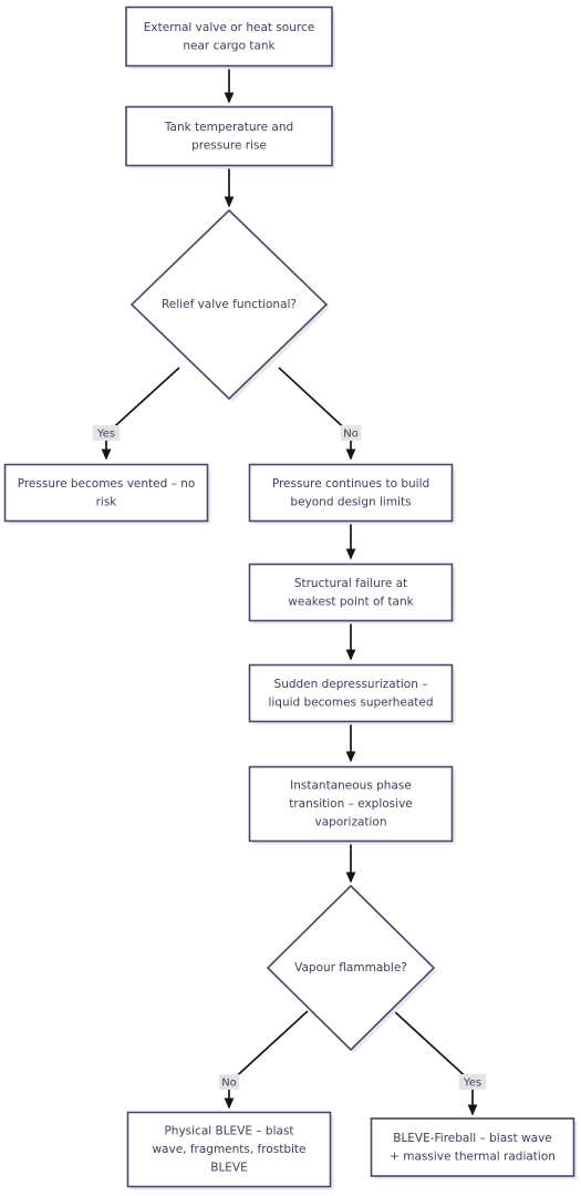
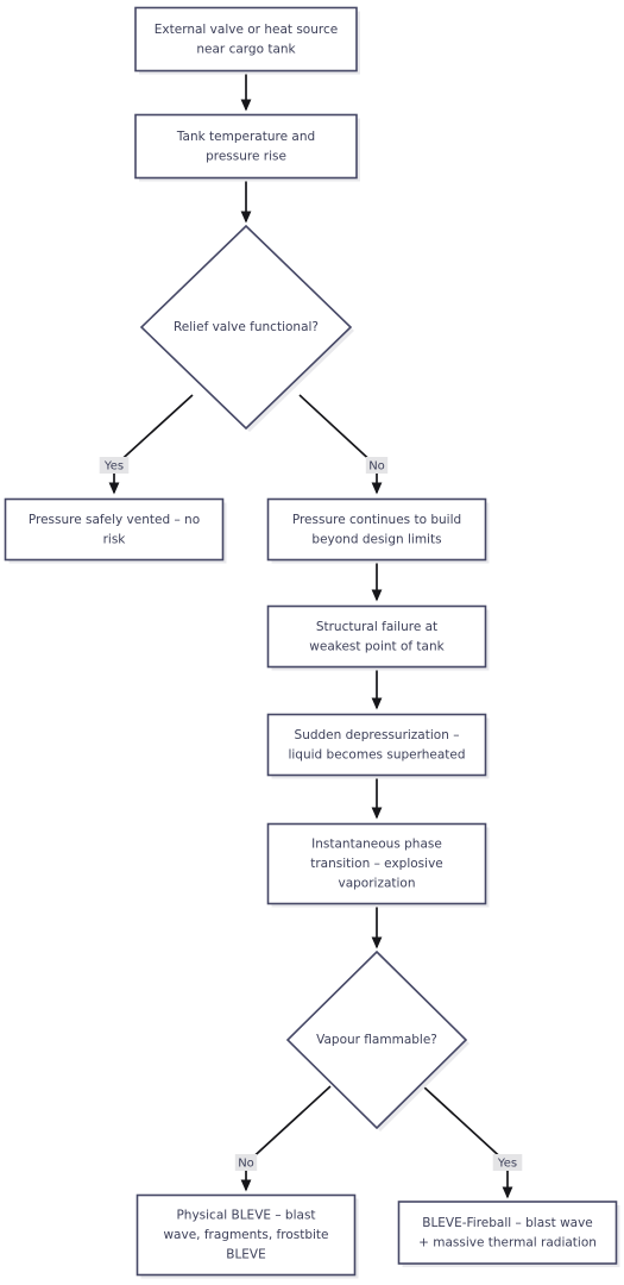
  External valve or heat source
  near cargo tank
  Tank temperature and
  pressure rise
  Relief valve functional?
- Pressure becomes vented – no
+ Pressure safely vented – no
  risk
  Pressure continues to build
  beyond design limits
  Structural failure at
  weakest point of tank
  Sudden depressurization –
  liquid becomes superheated
  Instantaneous phase
  transition – explosive
  vaporization
  Vapour flammable?
  Physical BLEVE – blast
  wave, fragments, frostbite
  BLEVE
  BLEVE-Fireball – blast wave
  + massive thermal radiation
  Yes
  No
  No
  Yes
